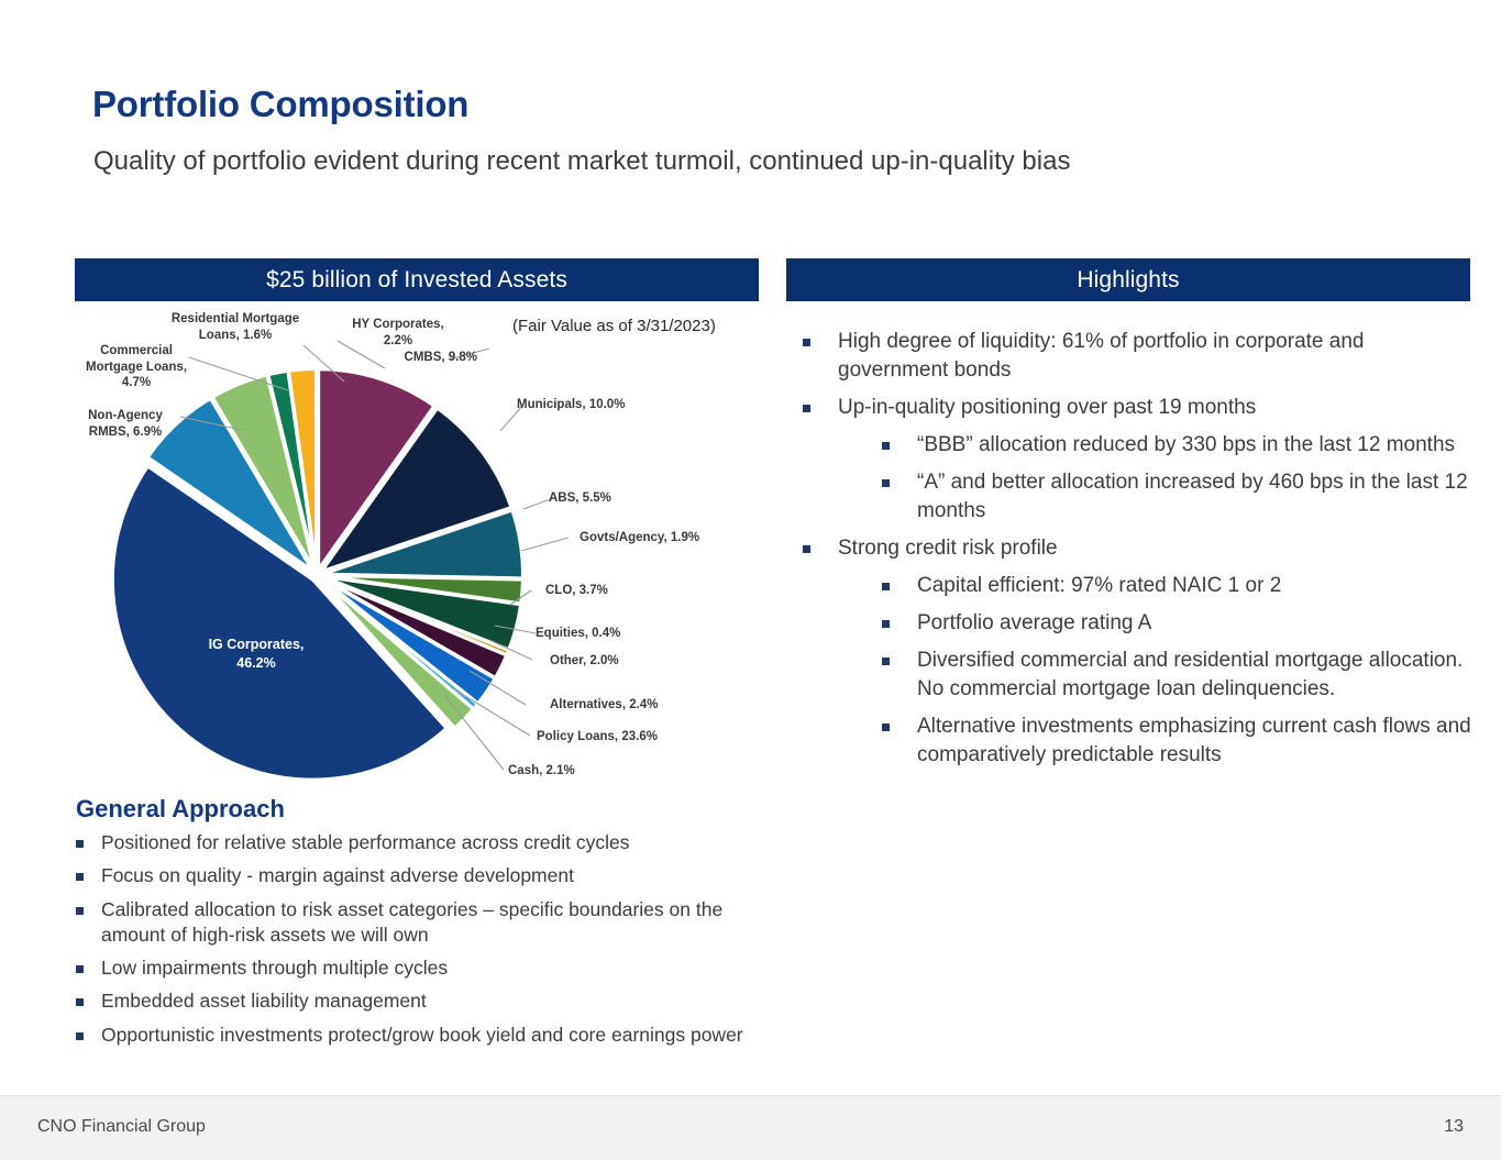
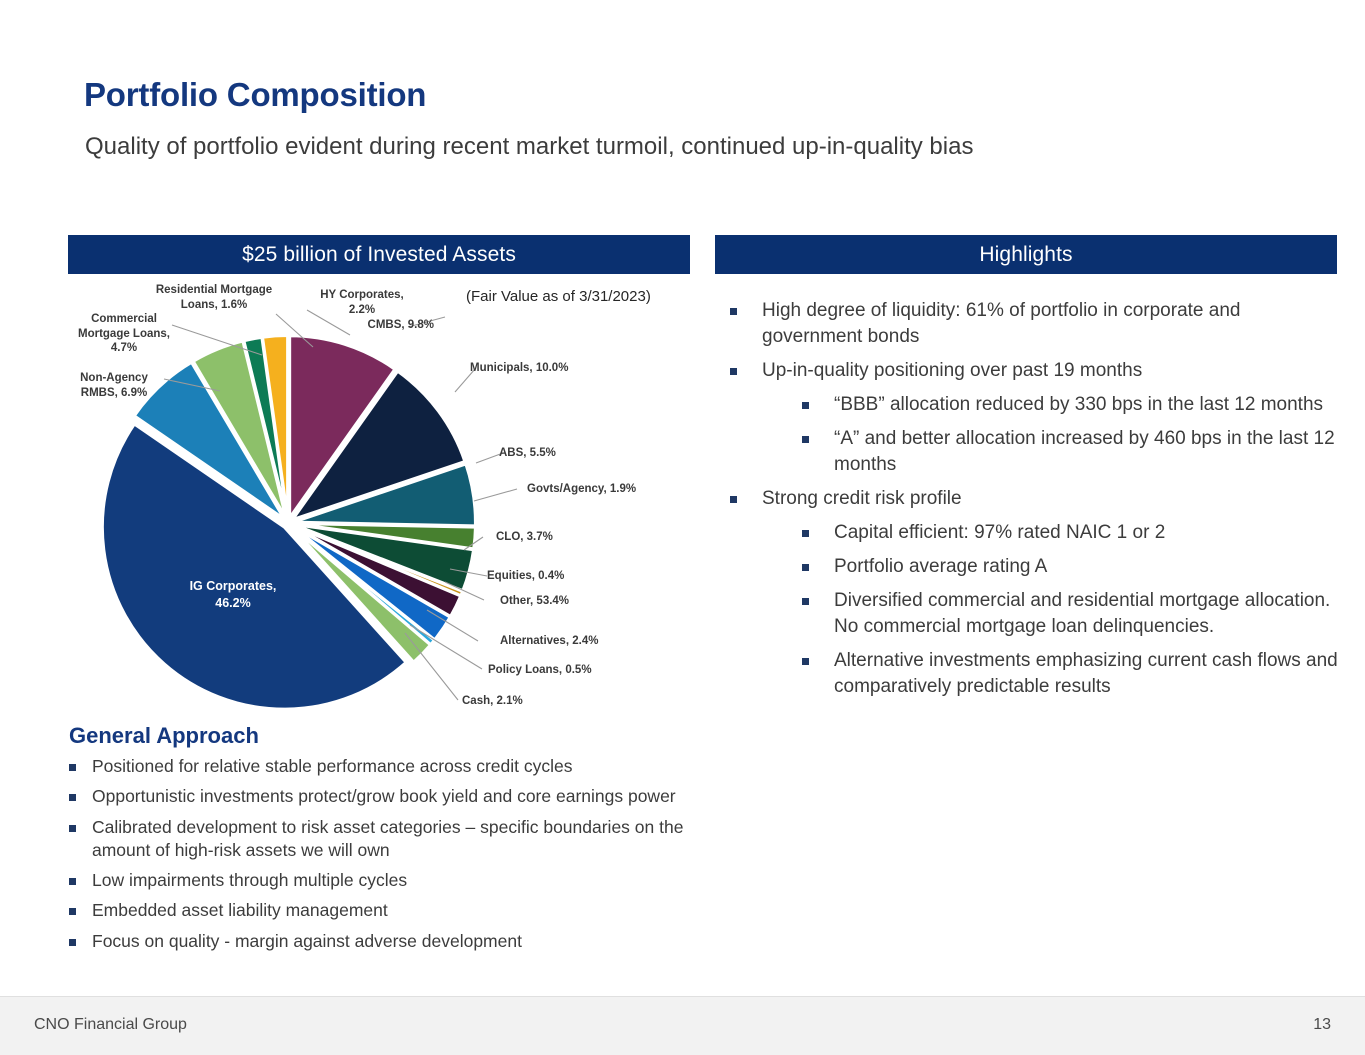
  Portfolio Composition
  Quality of portfolio evident during recent market turmoil, continued up-in-quality bias
  $25 billion of Invested Assets
  Highlights
  (Fair Value as of 3/31/2023)
  IG Corporates,
  46.2%
  Residential Mortgage
  Loans, 1.6%
  Commercial
  Mortgage Loans,
  4.7%
  Non-Agency
  RMBS, 6.9%
  HY Corporates,
  2.2%
  CMBS, 9.8%
  Municipals, 10.0%
  ABS, 5.5%
  Govts/Agency, 1.9%
  CLO, 3.7%
  Equities, 0.4%
- Other, 2.0%
+ Other, 53.4%
  Alternatives, 2.4%
- Policy Loans, 23.6%
+ Policy Loans, 0.5%
  Cash, 2.1%
  General Approach
  Positioned for relative stable performance across credit cycles
- Focus on quality - margin against adverse development
+ Opportunistic investments protect/grow book yield and core earnings power
- Calibrated allocation to risk asset categories – specific boundaries on the amount of high-risk assets we will own
+ Calibrated development to risk asset categories – specific boundaries on the amount of high-risk assets we will own
  Low impairments through multiple cycles
  Embedded asset liability management
- Opportunistic investments protect/grow book yield and core earnings power
+ Focus on quality - margin against adverse development
  High degree of liquidity: 61% of portfolio in corporate and government bonds
  Up-in-quality positioning over past 19 months
  “BBB” allocation reduced by 330 bps in the last 12 months
  “A” and better allocation increased by 460 bps in the last 12 months
  Strong credit risk profile
  Capital efficient: 97% rated NAIC 1 or 2
  Portfolio average rating A
  Diversified commercial and residential mortgage allocation. No commercial mortgage loan delinquencies.
  Alternative investments emphasizing current cash flows and comparatively predictable results
  CNO Financial Group
  13
